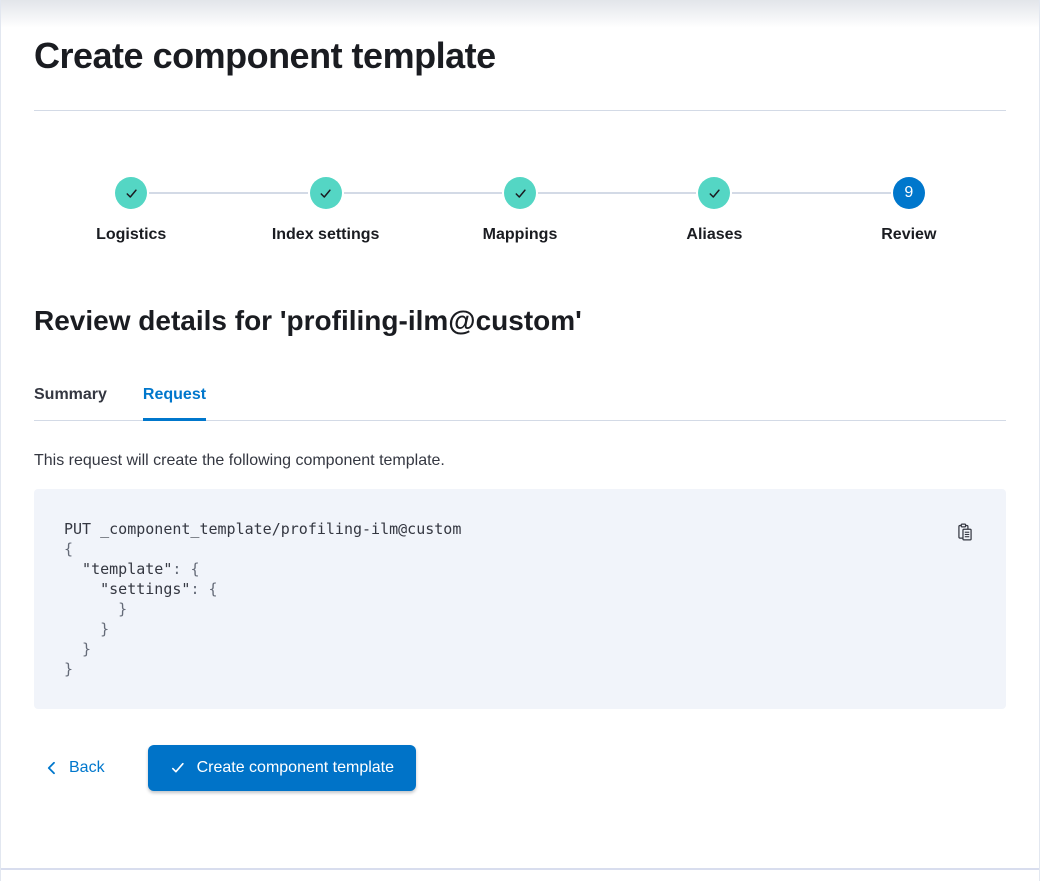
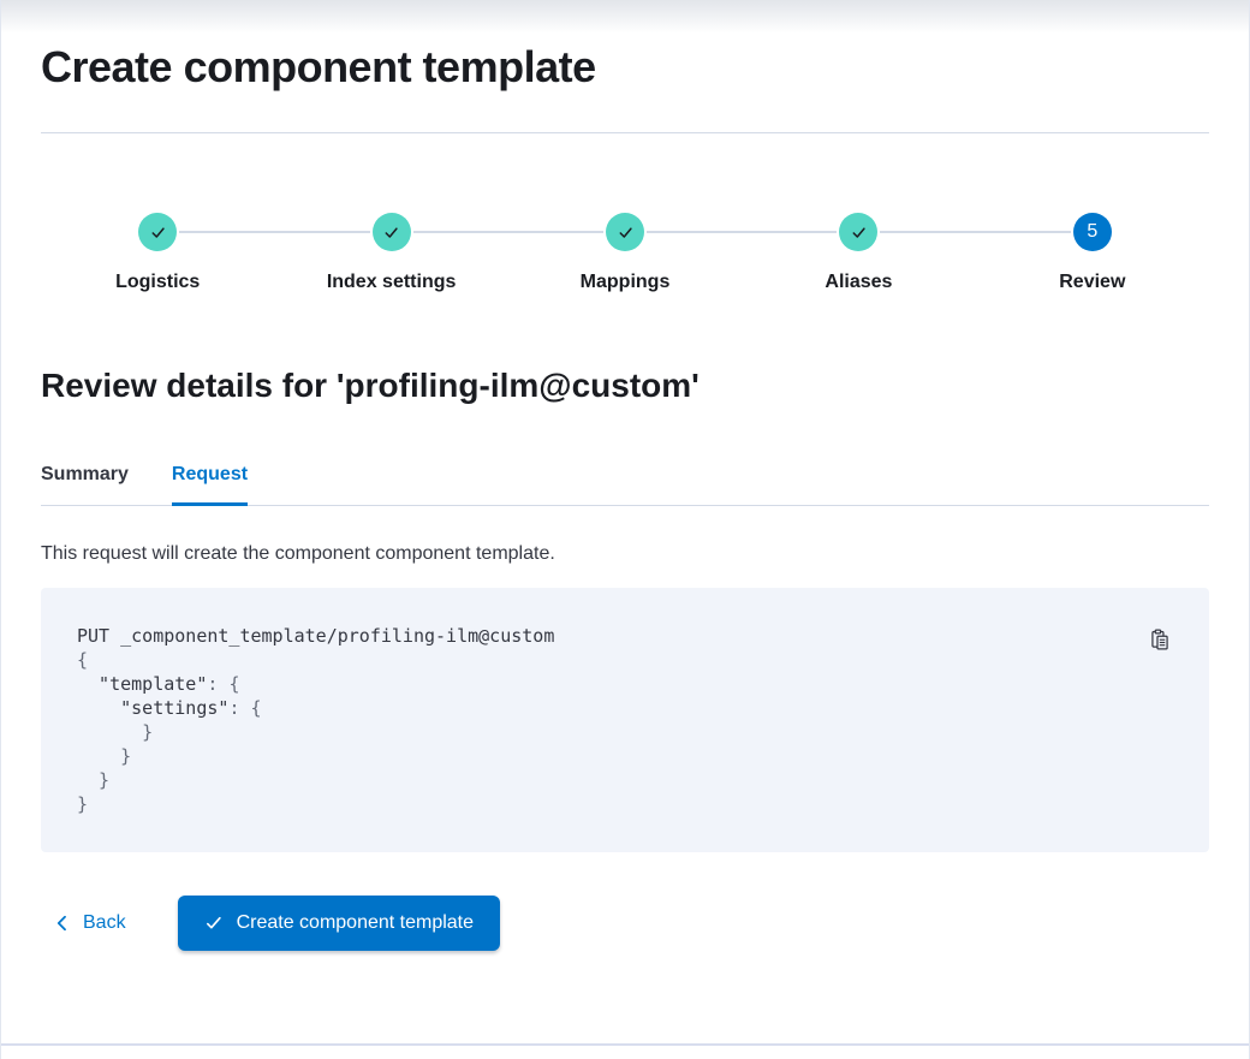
  Create component template
  Logistics
  Index settings
  Mappings
  Aliases
- 9
+ 5
  Review
  Review details for 'profiling-ilm@custom'
  Summary
  Request
- This request will create the following component template.
+ This request will create the component component template.
  PUT _component_template/profiling-ilm@custom
  {
  "template": {
  "settings": {
  }
  }
  }
  }
  Back
  Create component template
